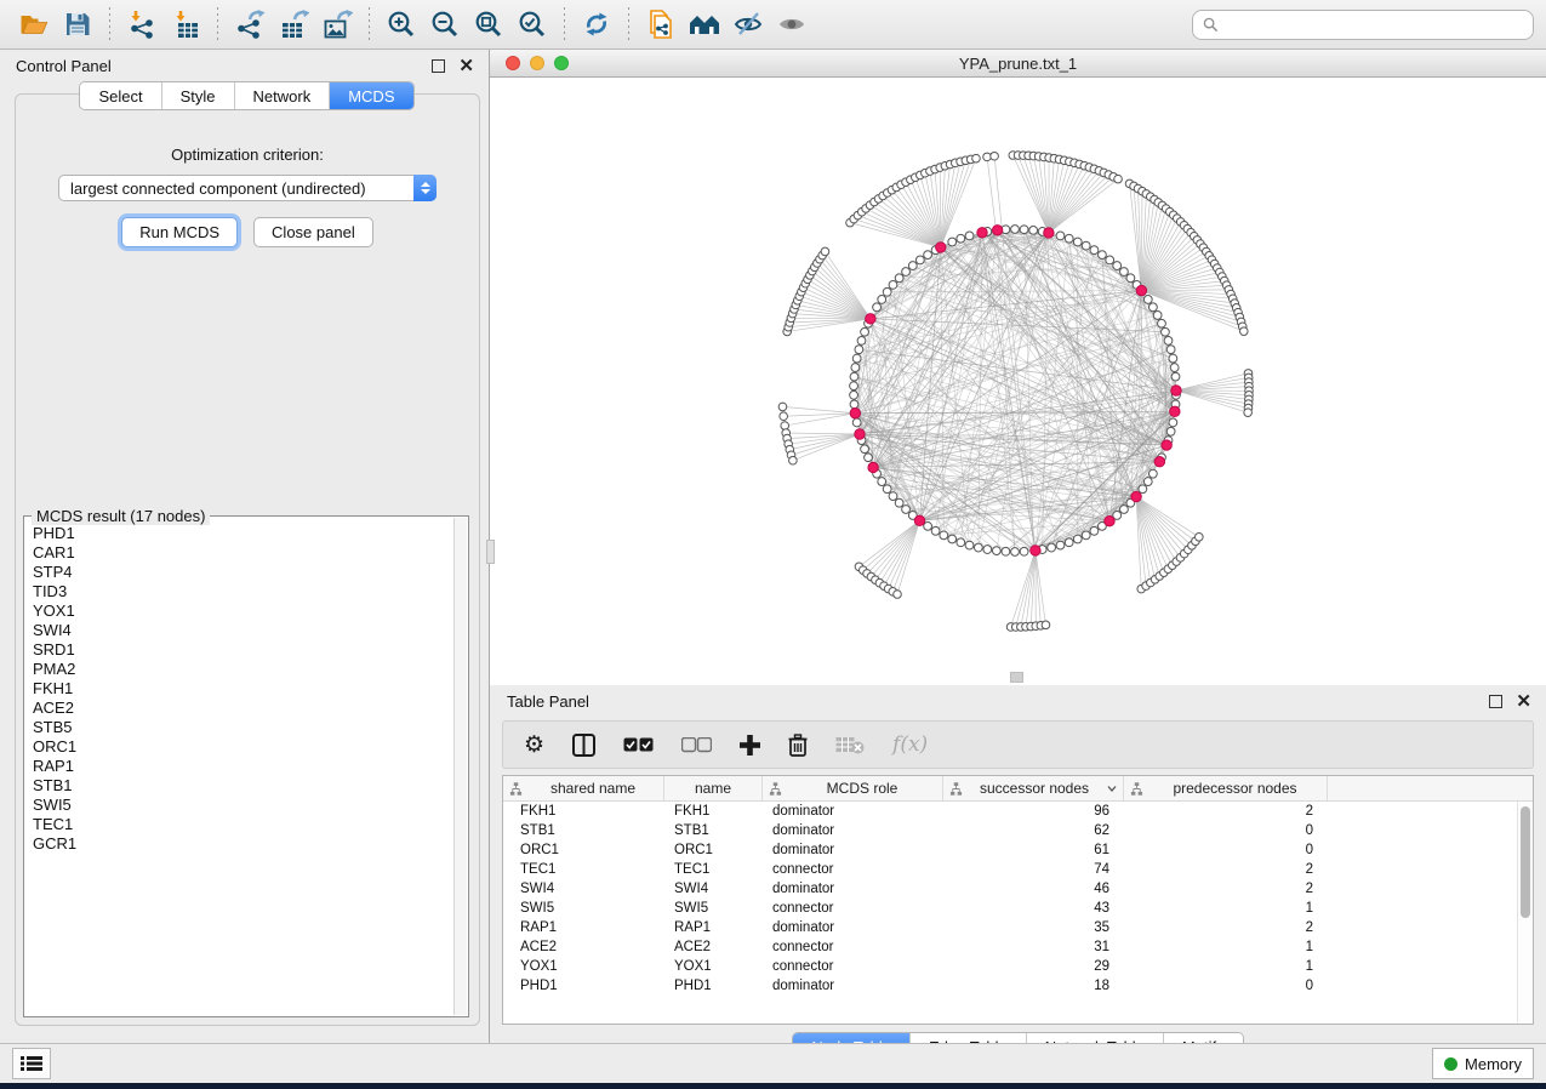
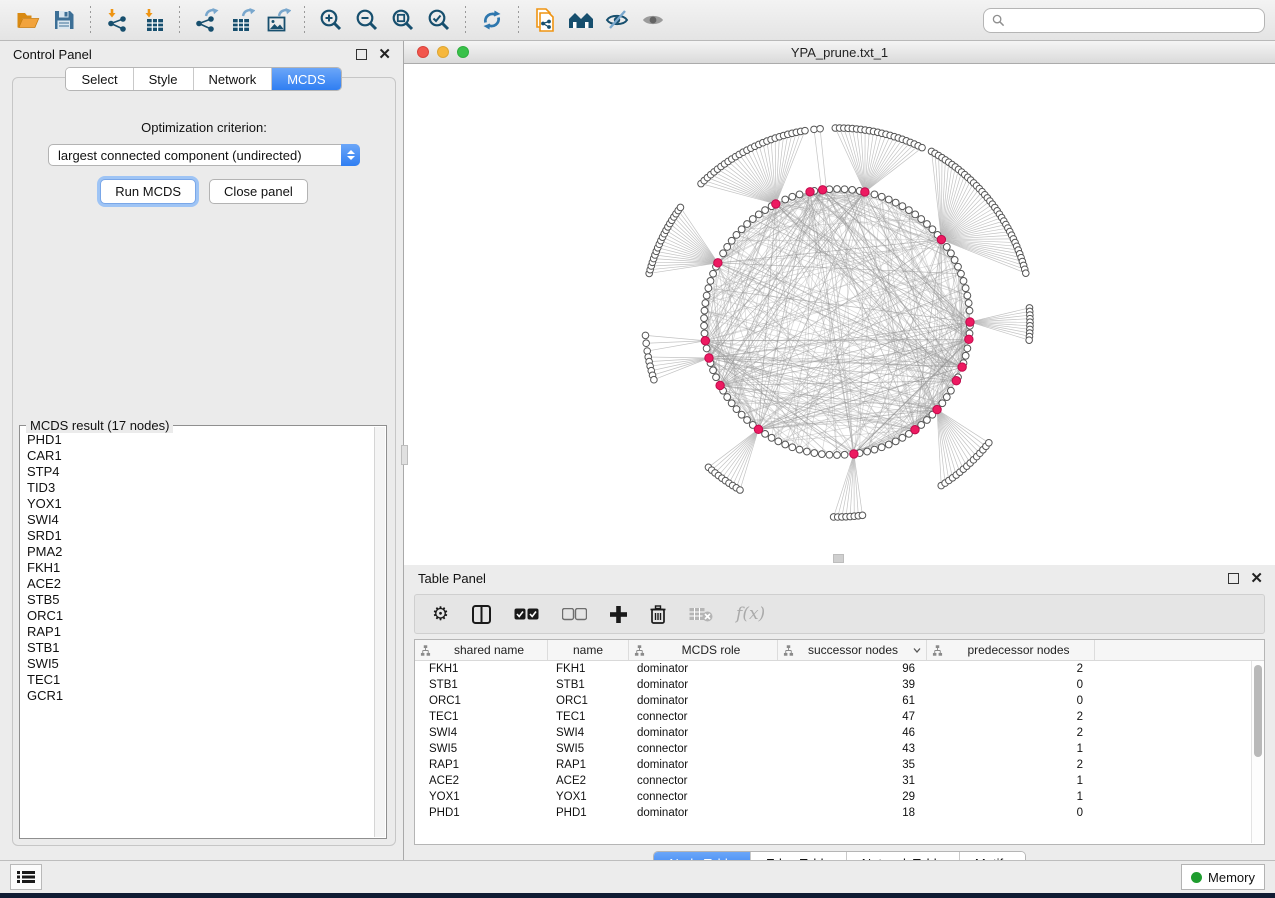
  Control Panel
  ✕
  Select
  Style
  Network
  MCDS
  Optimization criterion:
  largest connected component (undirected)
  Run MCDS
  Close panel
  MCDS result (17 nodes)
  PHD1
  CAR1
  STP4
  TID3
  YOX1
  SWI4
  SRD1
  PMA2
  FKH1
  ACE2
  STB5
  ORC1
  RAP1
  STB1
  SWI5
  TEC1
  GCR1
  YPA_prune.txt_1
  Table Panel
  ✕
  ⚙
  f(x)
  shared name
  name
  MCDS role
  successor nodes
  predecessor nodes
  FKH1
  FKH1
  dominator
  96
  2
  STB1
  STB1
  dominator
- 62
+ 39
  0
  ORC1
  ORC1
  dominator
  61
  0
  TEC1
  TEC1
  connector
- 74
+ 47
  2
  SWI4
  SWI4
  dominator
  46
  2
  SWI5
  SWI5
  connector
  43
  1
  RAP1
  RAP1
  dominator
  35
  2
  ACE2
  ACE2
  connector
  31
  1
  YOX1
  YOX1
  connector
  29
  1
  PHD1
  PHD1
  dominator
  18
  0
  Memory
